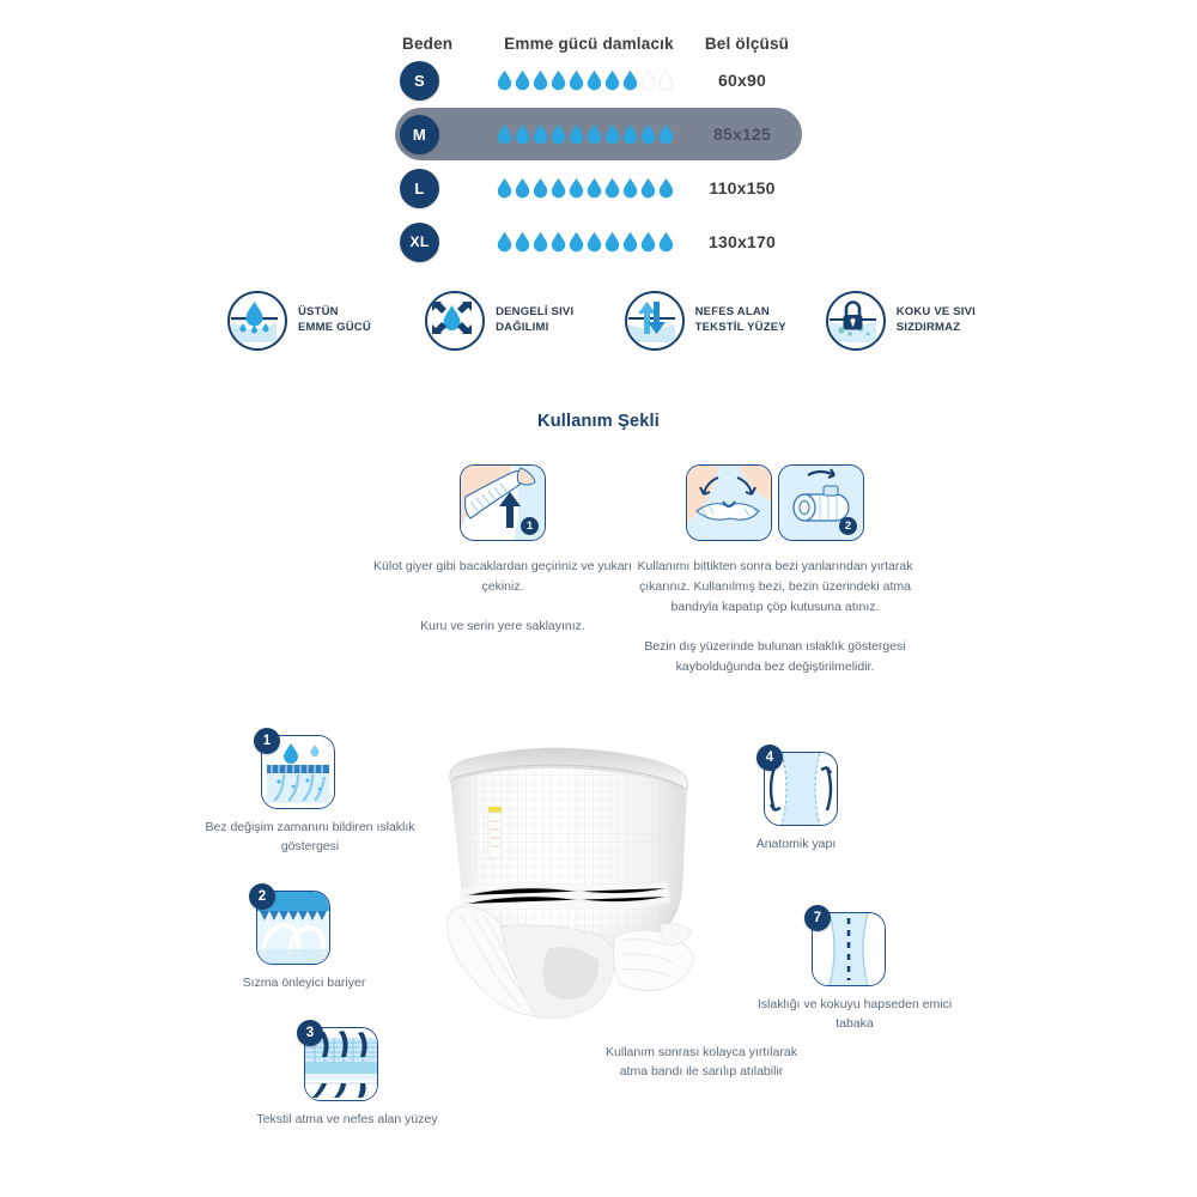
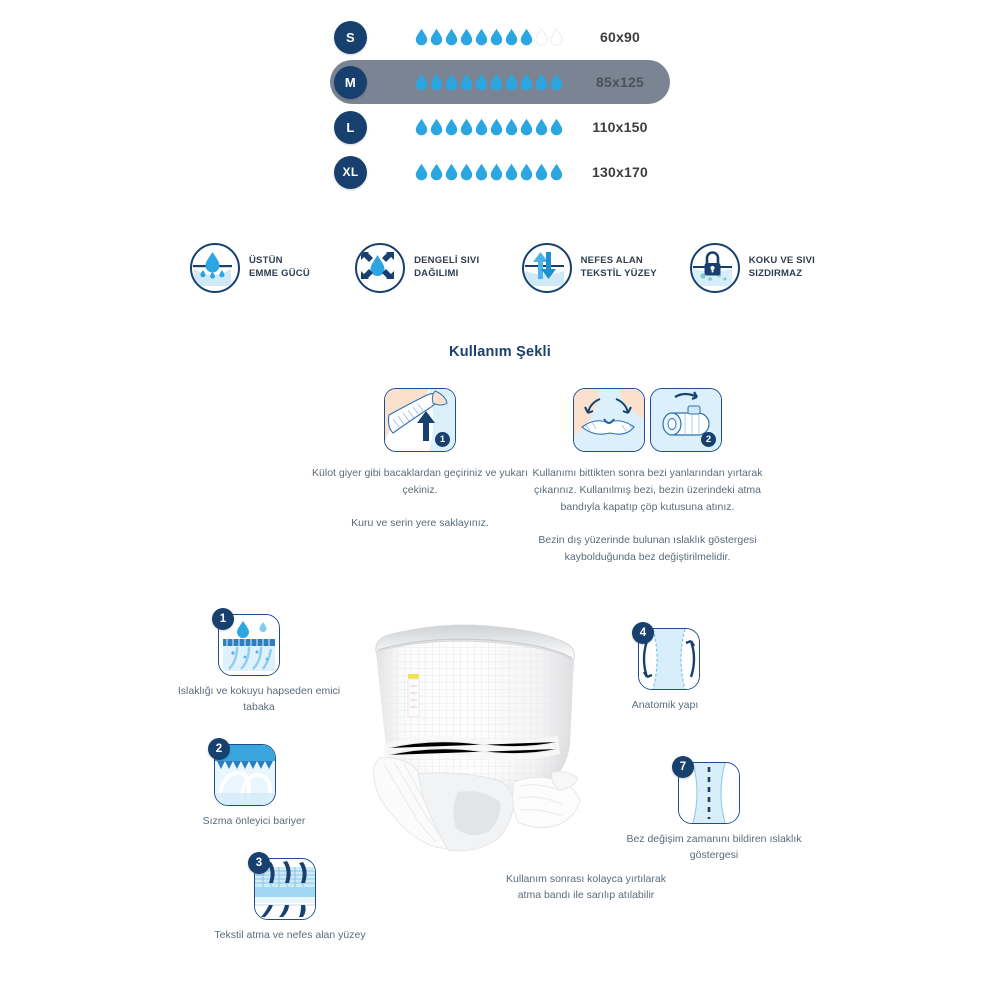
- Beden
- Emme gücü damlacık
- Bel ölçüsü
  S
  60x90
  M
  85x125
  L
  110x150
  XL
  130x170
  ÜSTÜN
  EMME GÜCÜ
  DENGELİ SIVI
  DAĞILIMI
  NEFES ALAN
  TEKSTİL YÜZEY
  KOKU VE SIVI
  SIZDIRMAZ
  Kullanım Şekli
  1
  Külot giyer gibi bacaklardan geçiriniz ve yukarı çekiniz.
  Kuru ve serin yere saklayınız.
  2
  Kullanımı bittikten sonra bezi yanlarından yırtarak çıkarınız. Kullanılmış bezi, bezin üzerindeki atma bandıyla kapatıp çöp kutusuna atınız.
  Bezin dış yüzerinde bulunan ıslaklık göstergesi kaybolduğunda bez değiştirilmelidir.
  1
- Bez değişim zamanını bildiren ıslaklık göstergesi
+ Islaklığı ve kokuyu hapseden emici tabaka
  2
  Sızma önleyici bariyer
  3
  Tekstil atma ve nefes alan yüzey
  4
  Anatomik yapı
  7
- Islaklığı ve kokuyu hapseden emici tabaka
+ Bez değişim zamanını bildiren ıslaklık göstergesi
  Kullanım sonrası kolayca yırtılarak atma bandı ile sarılıp atılabilir
